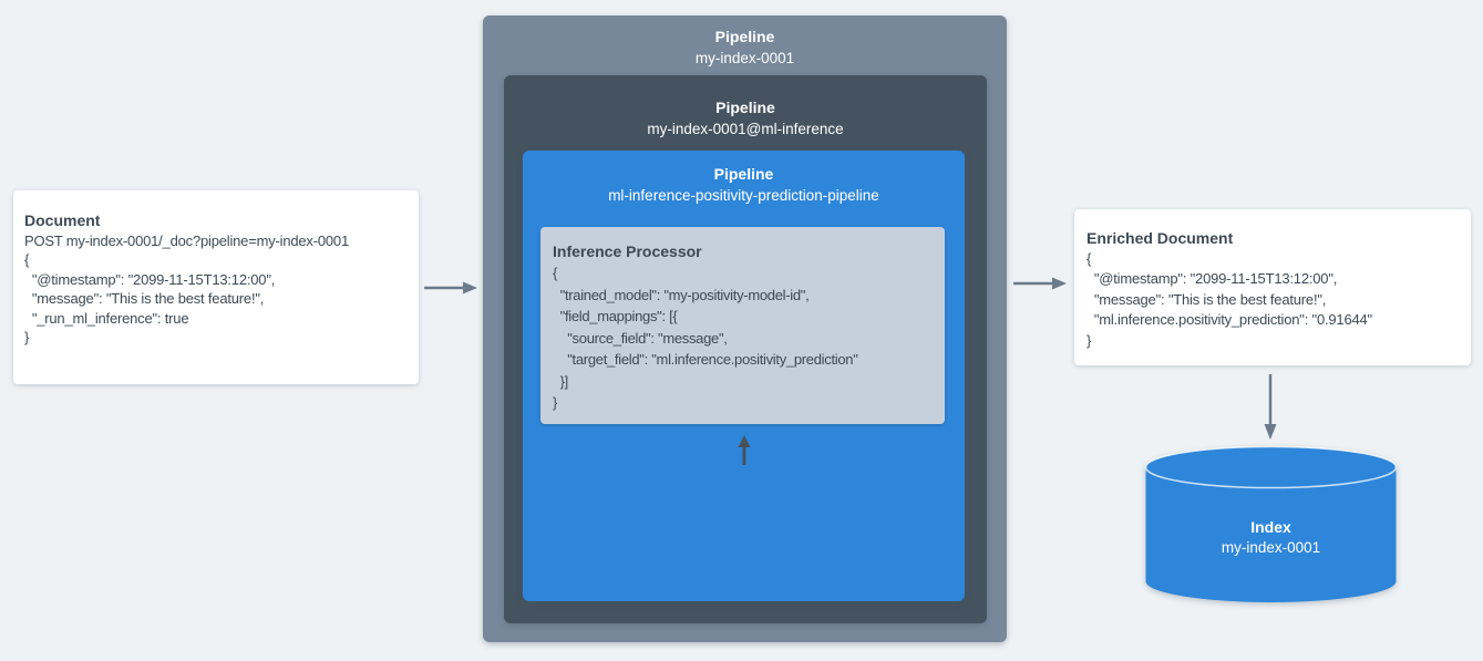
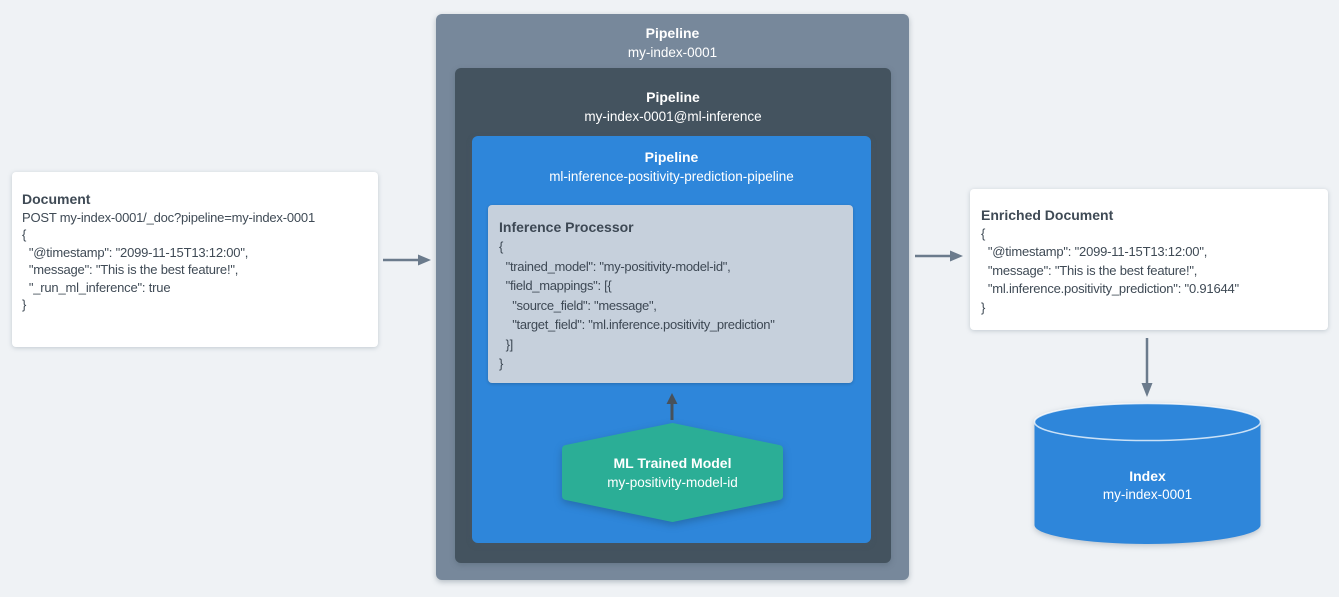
  Document
  POST my-index-0001/_doc?pipeline=my-index-0001
  {
  "@timestamp": "2099-11-15T13:12:00",
  "message": "This is the best feature!",
  "_run_ml_inference": true
  }
  Pipeline
  my-index-0001
  Pipeline
  my-index-0001@ml-inference
  Pipeline
  ml-inference-positivity-prediction-pipeline
  Inference Processor
  {
  "trained_model": "my-positivity-model-id",
  "field_mappings": [{
  "source_field": "message",
  "target_field": "ml.inference.positivity_prediction"
  }]
  }
+ ML Trained Model
+ my-positivity-model-id
  Enriched Document
  {
  "@timestamp": "2099-11-15T13:12:00",
  "message": "This is the best feature!",
  "ml.inference.positivity_prediction": "0.91644"
  }
  Index
  my-index-0001
